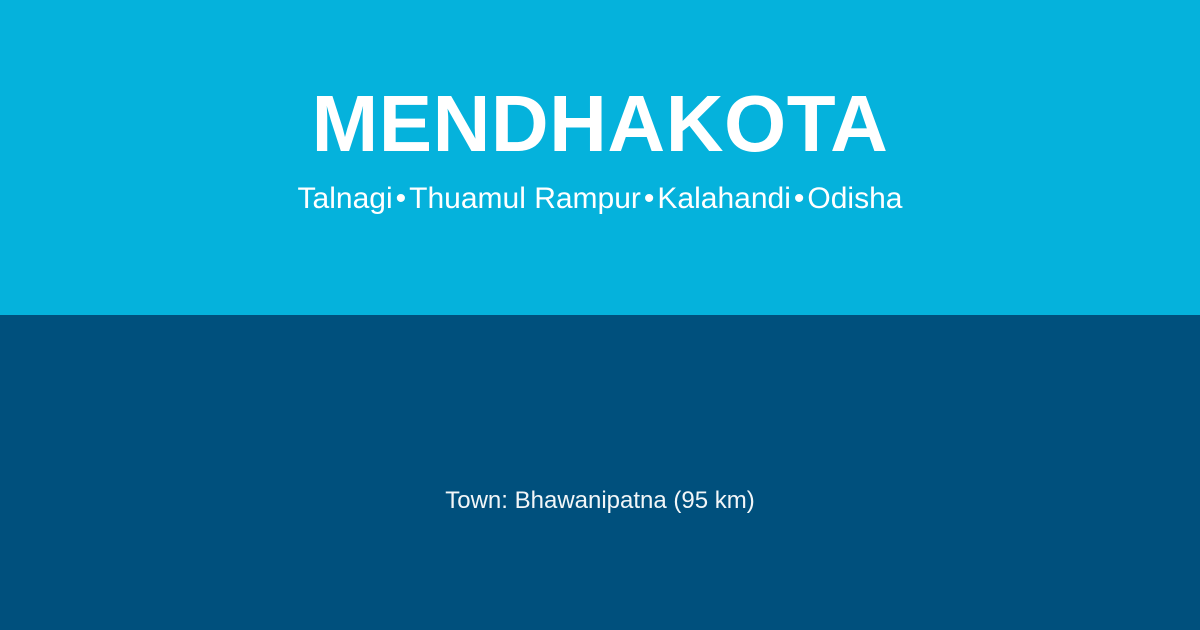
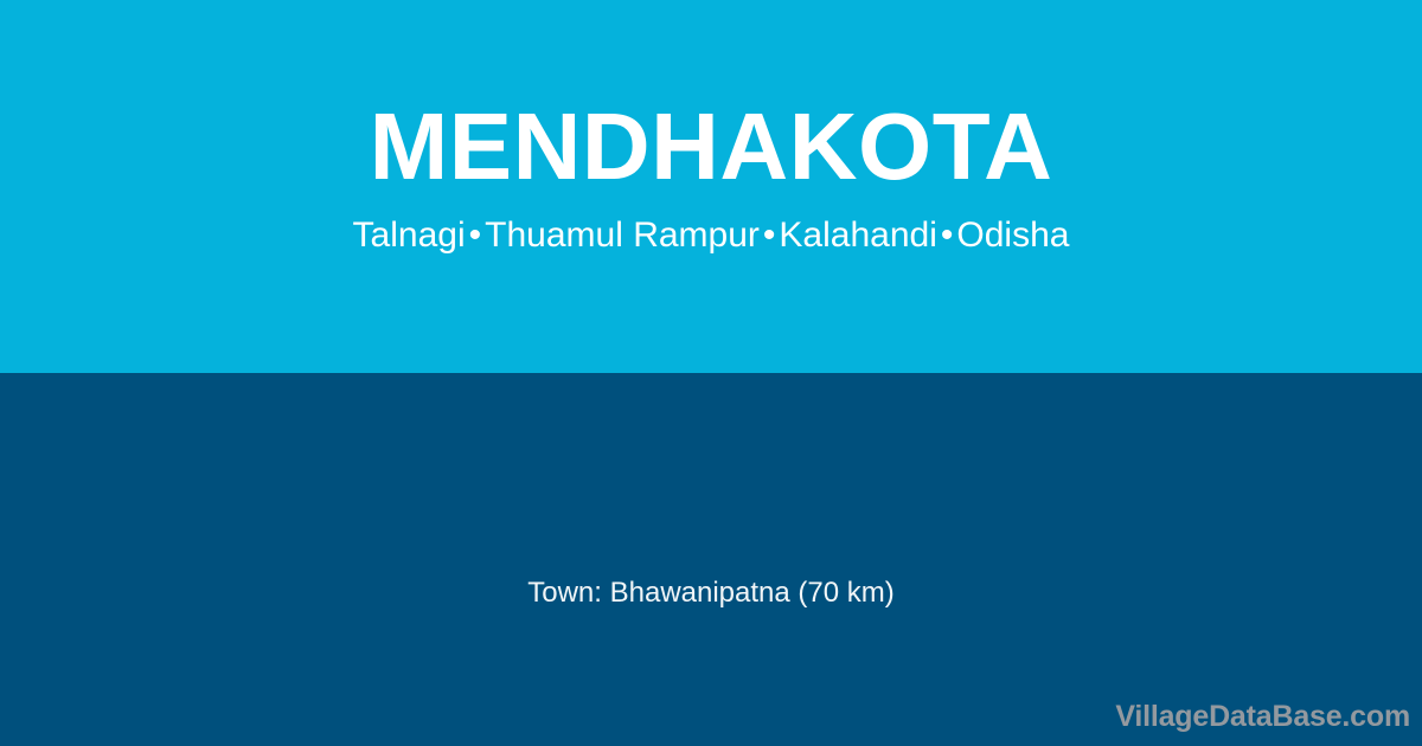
  MENDHAKOTA
  Talnagi•Thuamul Rampur•Kalahandi•Odisha
- Town: Bhawanipatna (95 km)
+ Town: Bhawanipatna (70 km)
+ VillageDataBase.com
